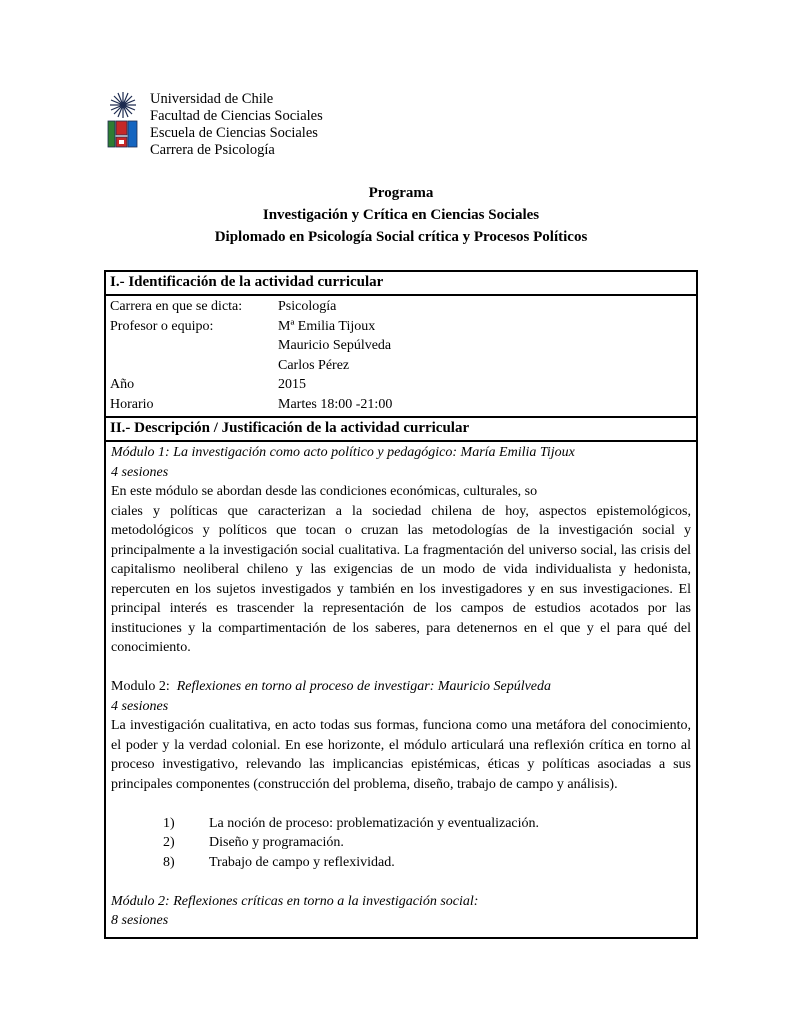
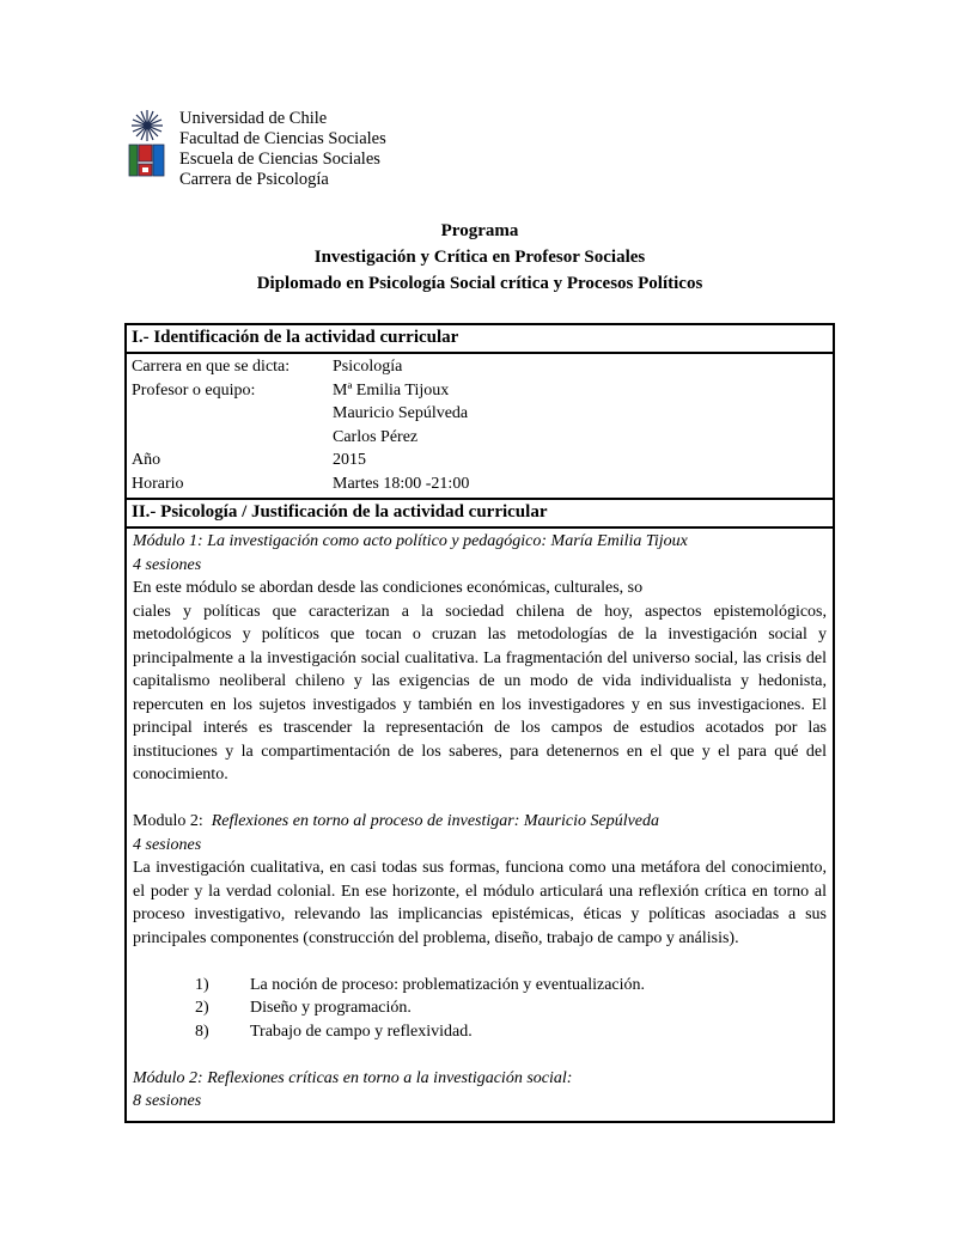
  Universidad de Chile
  Facultad de Ciencias Sociales
  Escuela de Ciencias Sociales
  Carrera de Psicología
  Programa
- Investigación y Crítica en Ciencias Sociales
+ Investigación y Crítica en Profesor Sociales
  Diplomado en Psicología Social crítica y Procesos Políticos
  I.- Identificación de la actividad curricular
  Carrera en que se dicta:
  Psicología
  Profesor o equipo:
  Mª Emilia Tijoux
  Mauricio Sepúlveda
  Carlos Pérez
  Año
  2015
  Horario
  Martes 18:00 -21:00
- II.- Descripción / Justificación de la actividad curricular
+ II.- Psicología / Justificación de la actividad curricular
  Módulo 1: La investigación como acto político y pedagógico: María Emilia Tijoux
  4 sesiones
  En este módulo se abordan desde las condiciones económicas, culturales, so
  ciales y políticas que caracterizan a la sociedad chilena de hoy, aspectos epistemológicos, metodológicos y políticos que tocan o cruzan las metodologías de la investigación social y principalmente a la investigación social cualitativa. La fragmentación del universo social, las crisis del capitalismo neoliberal chileno y las exigencias de un modo de vida individualista y hedonista, repercuten en los sujetos investigados y también en los investigadores y en sus investigaciones. El principal interés es trascender la representación de los campos de estudios acotados por las instituciones y la compartimentación de los saberes, para detenernos en el que y el para qué del conocimiento.
  Modulo 2: Reflexiones en torno al proceso de investigar: Mauricio Sepúlveda
  4 sesiones
- La investigación cualitativa, en acto todas sus formas, funciona como una metáfora del conocimiento, el poder y la verdad colonial. En ese horizonte, el módulo articulará una reflexión crítica en torno al proceso investigativo, relevando las implicancias epistémicas, éticas y políticas asociadas a sus principales componentes (construcción del problema, diseño, trabajo de campo y análisis).
+ La investigación cualitativa, en casi todas sus formas, funciona como una metáfora del conocimiento, el poder y la verdad colonial. En ese horizonte, el módulo articulará una reflexión crítica en torno al proceso investigativo, relevando las implicancias epistémicas, éticas y políticas asociadas a sus principales componentes (construcción del problema, diseño, trabajo de campo y análisis).
  1)
  La noción de proceso: problematización y eventualización.
  2)
  Diseño y programación.
  8)
  Trabajo de campo y reflexividad.
  Módulo 2: Reflexiones críticas en torno a la investigación social:
  8 sesiones
